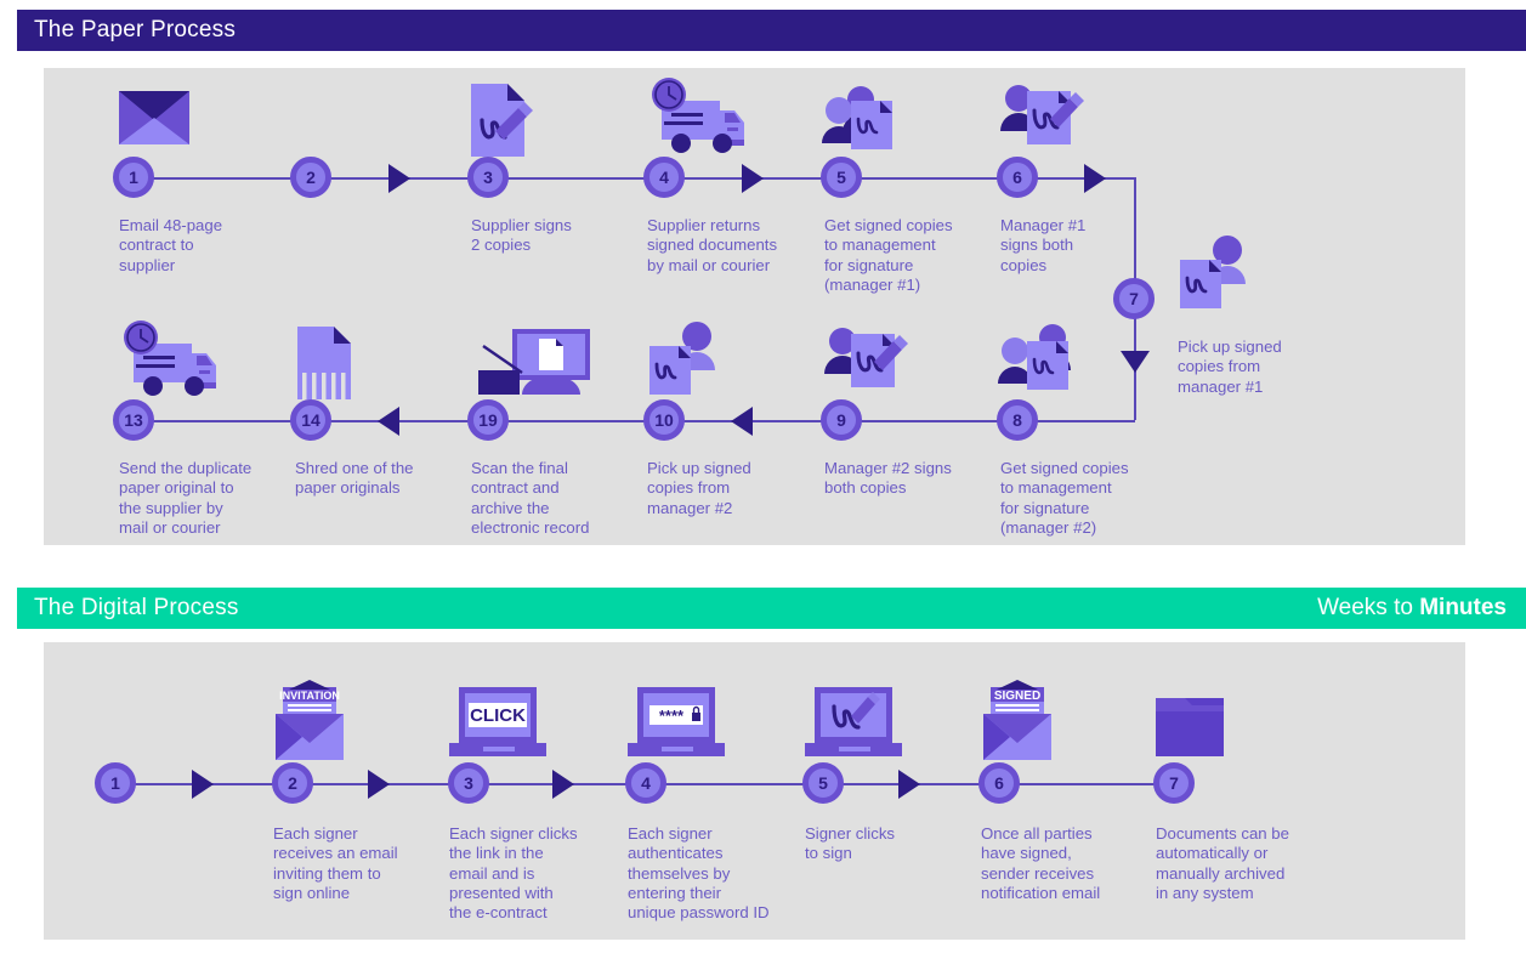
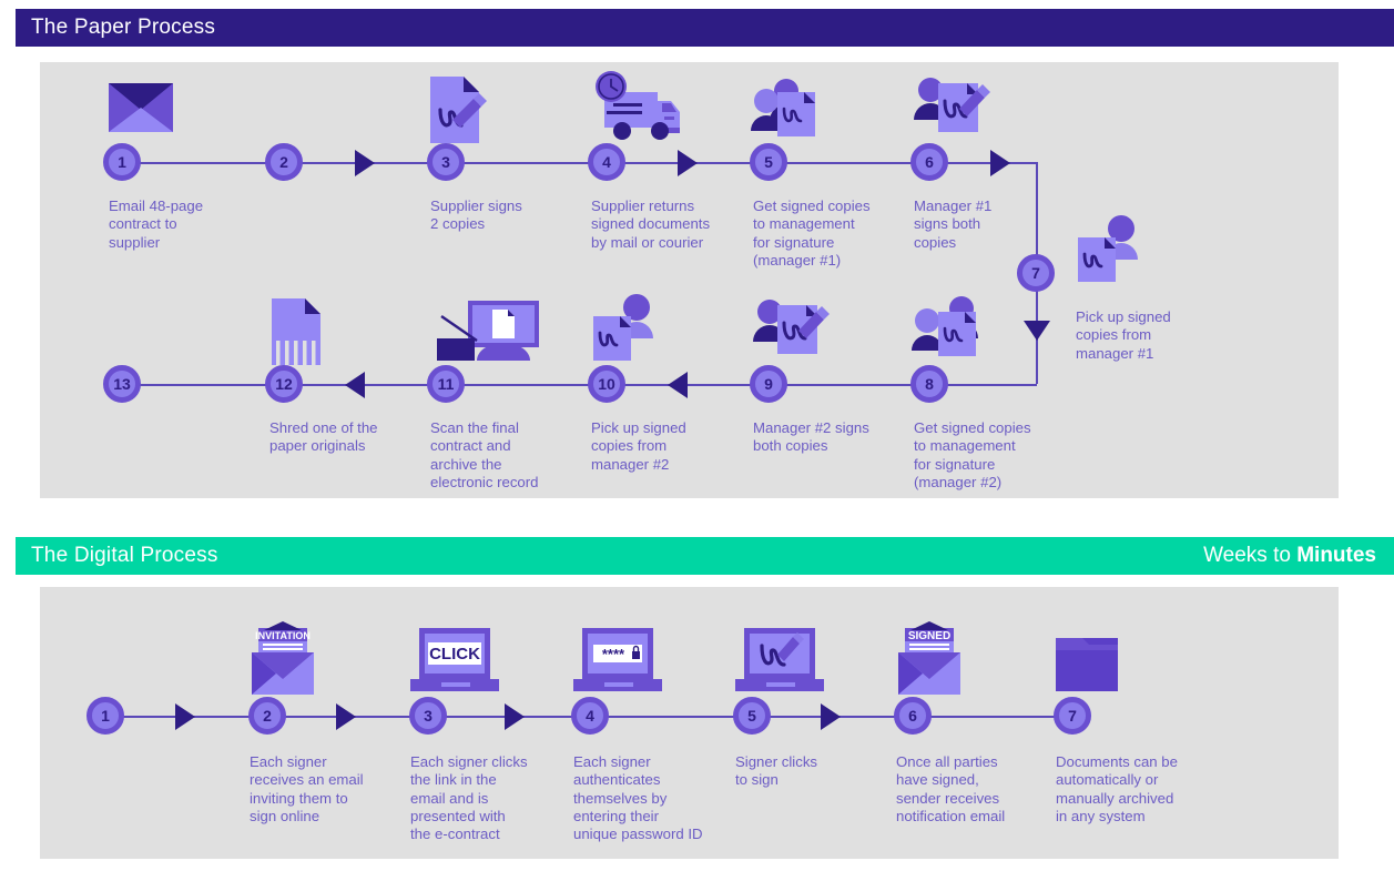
  The Paper Process
  Email 48-page
  contract to
  supplier
  1
  2
  Supplier signs
  2 copies
  3
  Supplier returns
  signed documents
  by mail or courier
  4
  Get signed copies
  to management
  for signature
  (manager #1)
  5
  Manager #1
  signs both
  copies
  6
  Pick up signed
  copies from
  manager #1
  7
- Send the duplicate
- paper original to
- the supplier by
- mail or courier
  13
  Shred one of the
  paper originals
- 14
+ 12
  Scan the final
  contract and
  archive the
  electronic record
- 19
+ 11
  Pick up signed
  copies from
  manager #2
  10
  Manager #2 signs
  both copies
  9
  Get signed copies
  to management
  for signature
  (manager #2)
  8
  The Digital Process
  Weeks to Minutes
  1
  INVITATION
  Each signer
  receives an email
  inviting them to
  sign online
  2
  CLICK
  Each signer clicks
  the link in the
  email and is
  presented with
  the e-contract
  3
  ****
  Each signer
  authenticates
  themselves by
  entering their
  unique password ID
  4
  Signer clicks
  to sign
  5
  SIGNED
  Once all parties
  have signed,
  sender receives
  notification email
  6
  Documents can be
  automatically or
  manually archived
  in any system
  7
